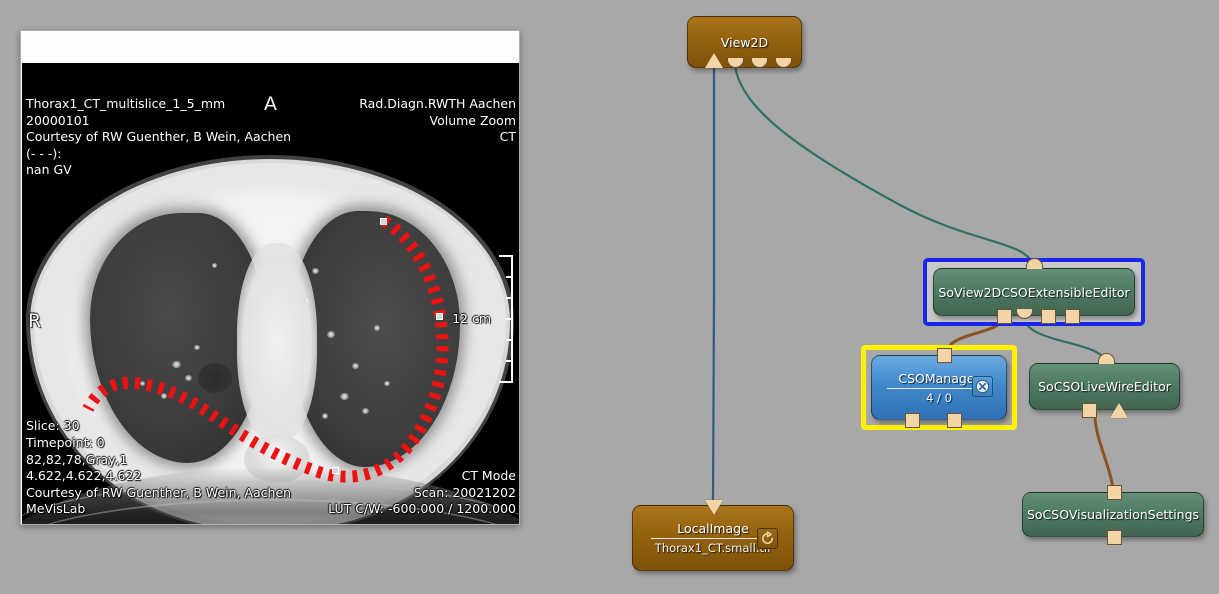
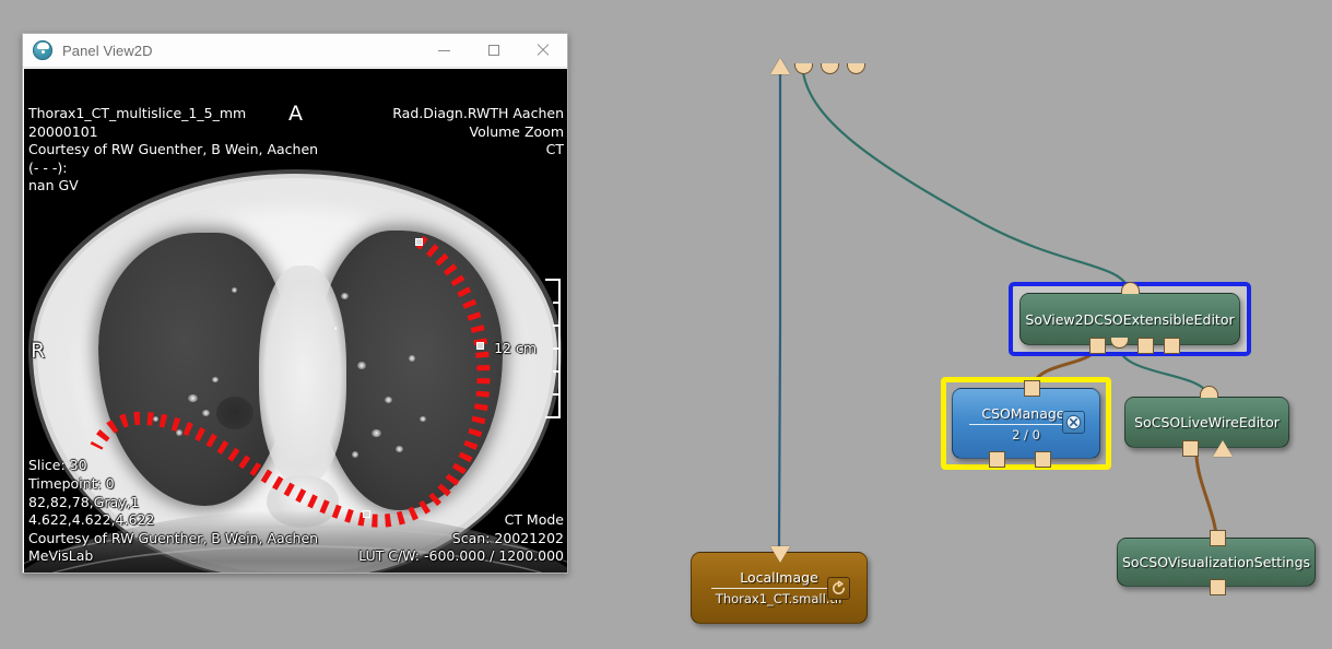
+ Panel View2D
  Thorax1_CT_multislice_1_5_mm
  20000101
  Courtesy of RW Guenther, B Wein, Aachen
  (- - -):
  nan GV
  Rad.Diagn.RWTH Aachen
  Volume Zoom
  CT
  Slice: 30
  Timepoint: 0
  82,82,78,Gray,1
  4.622,4.622,4.622
  Courtesy of RW Guenther, B Wein, Aachen
  MeVisLab
  CT Mode
  Scan: 20021202
  LUT C/W: -600.000 / 1200.000
  A
  R
  12 cm
- View2D
  SoView2DCSOExtensibleEditor
  CSOManage
- 4 / 0
+ 2 / 0
  SoCSOLiveWireEditor
  SoCSOVisualizationSettings
  LocalImage
  Thorax1_CT.small
